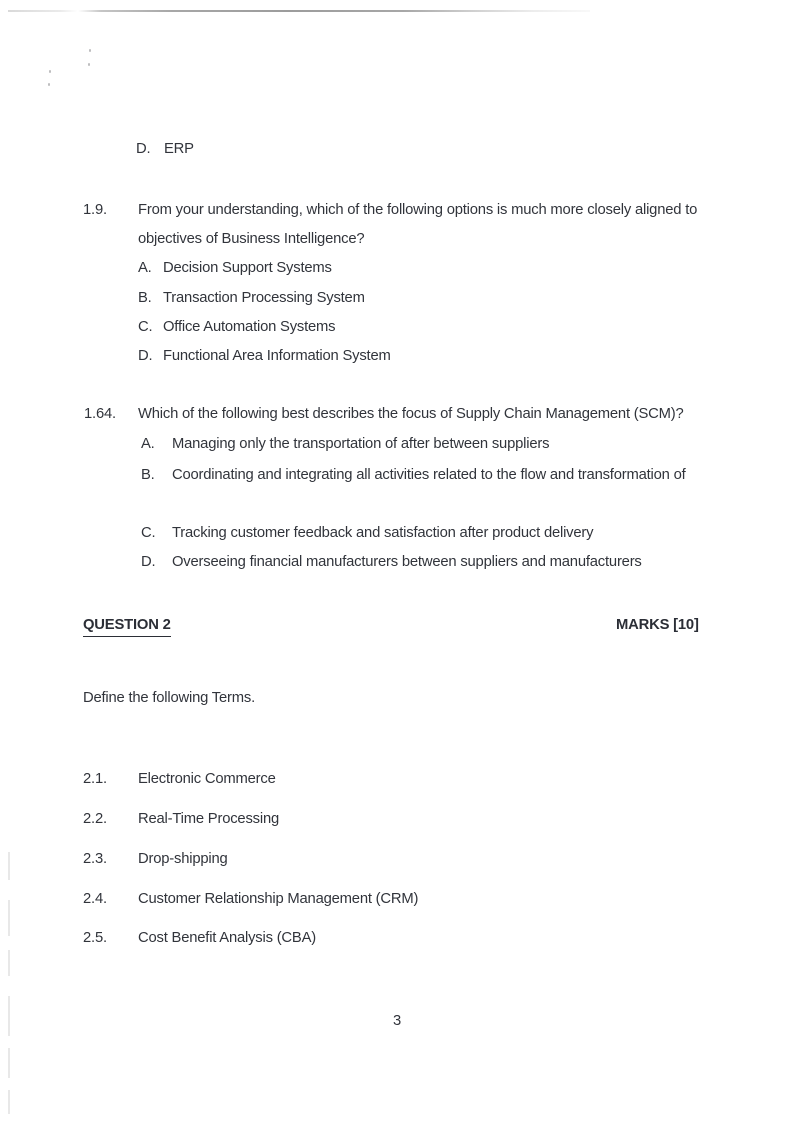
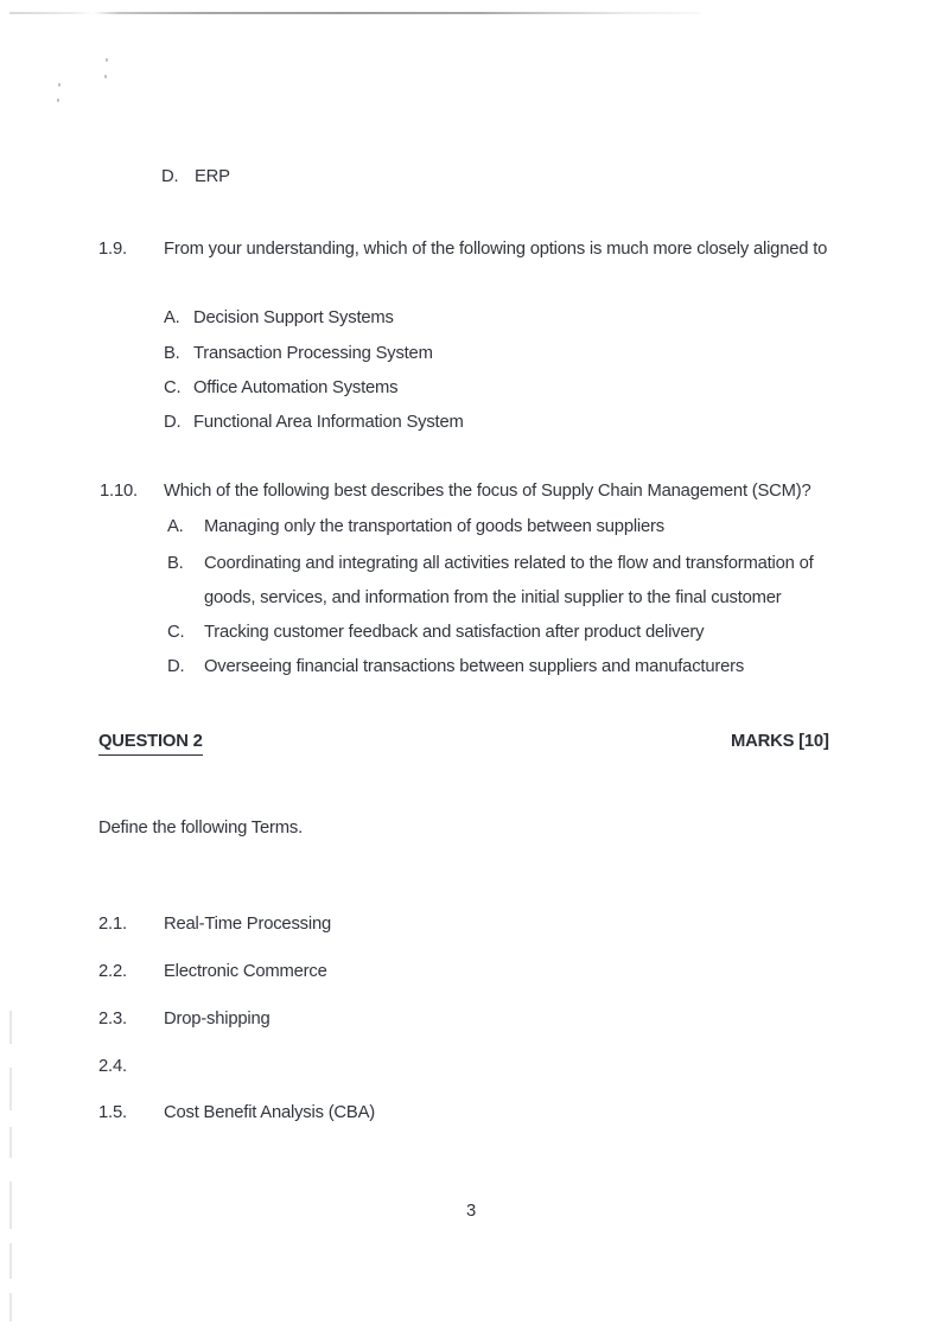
  D.
  ERP
  1.9.
  From your understanding, which of the following options is much more closely aligned to
- objectives of Business Intelligence?
  A.
  Decision Support Systems
  B.
  Transaction Processing System
  C.
  Office Automation Systems
  D.
  Functional Area Information System
- 1.64.
+ 1.10.
  Which of the following best describes the focus of Supply Chain Management (SCM)?
  A.
- Managing only the transportation of after between suppliers
+ Managing only the transportation of goods between suppliers
  B.
  Coordinating and integrating all activities related to the flow and transformation of
+ goods, services, and information from the initial supplier to the final customer
  C.
  Tracking customer feedback and satisfaction after product delivery
  D.
- Overseeing financial manufacturers between suppliers and manufacturers
+ Overseeing financial transactions between suppliers and manufacturers
  QUESTION 2
  MARKS [10]
  Define the following Terms.
  2.1.
- Electronic Commerce
+ Real-Time Processing
  2.2.
- Real-Time Processing
+ Electronic Commerce
  2.3.
  Drop-shipping
  2.4.
- Customer Relationship Management (CRM)
- 2.5.
+ 1.5.
  Cost Benefit Analysis (CBA)
  3
